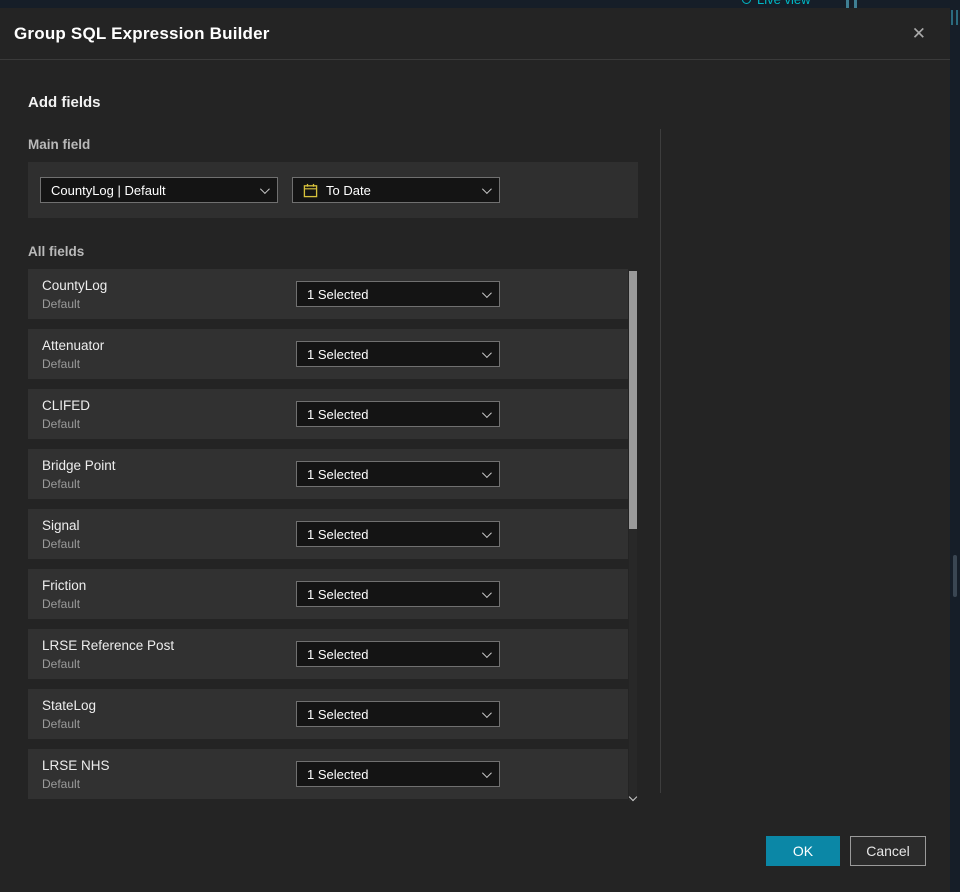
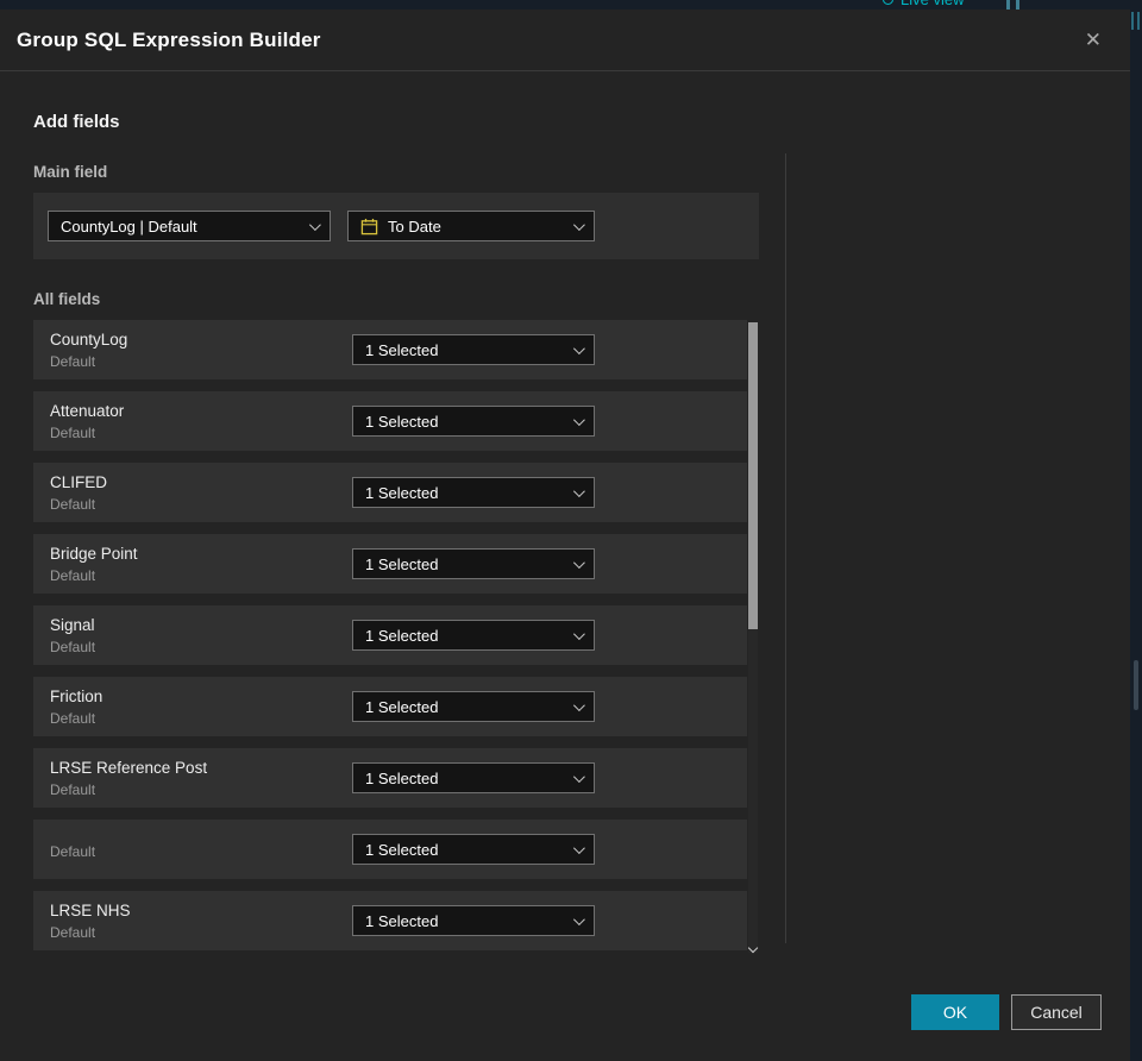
  Group SQL Expression Builder
  ✕
  Add fields
  Main field
  CountyLog | Default
  To Date
  All fields
  CountyLog
  Default
  1 Selected
  Attenuator
  Default
  1 Selected
  CLIFED
  Default
  1 Selected
  Bridge Point
  Default
  1 Selected
  Signal
  Default
  1 Selected
  Friction
  Default
  1 Selected
  LRSE Reference Post
  Default
  1 Selected
- StateLog
  Default
  1 Selected
  LRSE NHS
  Default
  1 Selected
  OK
  Cancel
